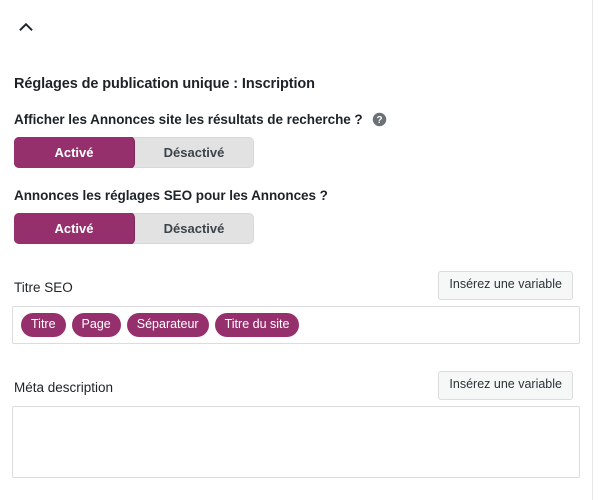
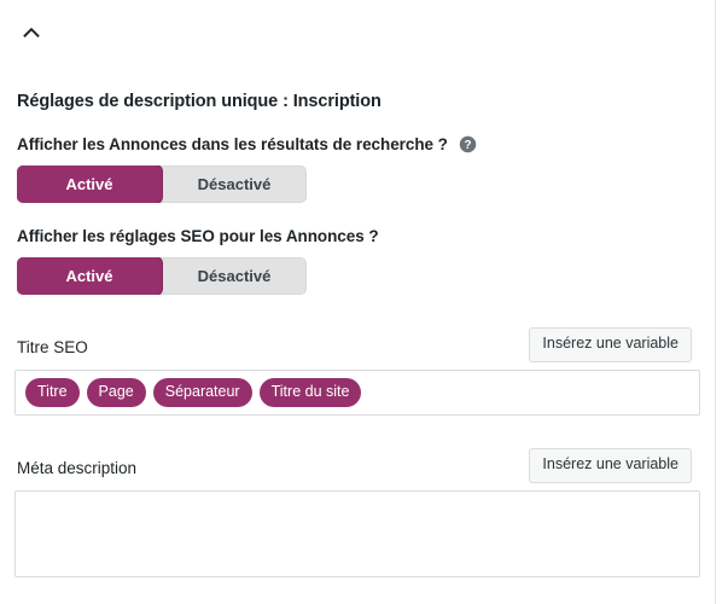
- Réglages de publication unique : Inscription
+ Réglages de description unique : Inscription
- Afficher les Annonces site les résultats de recherche ?
+ Afficher les Annonces dans les résultats de recherche ?
  ?
  Activé
  Désactivé
- Annonces les réglages SEO pour les Annonces ?
+ Afficher les réglages SEO pour les Annonces ?
  Activé
  Désactivé
  Titre SEO
  Insérez une variable
  Titre
  Page
  Séparateur
  Titre du site
  Méta description
  Insérez une variable
